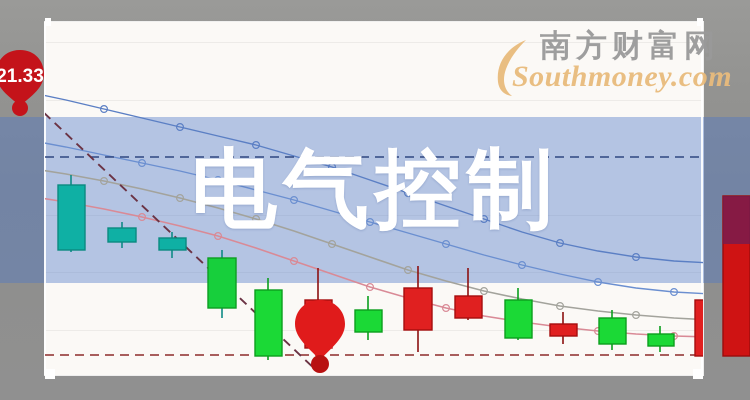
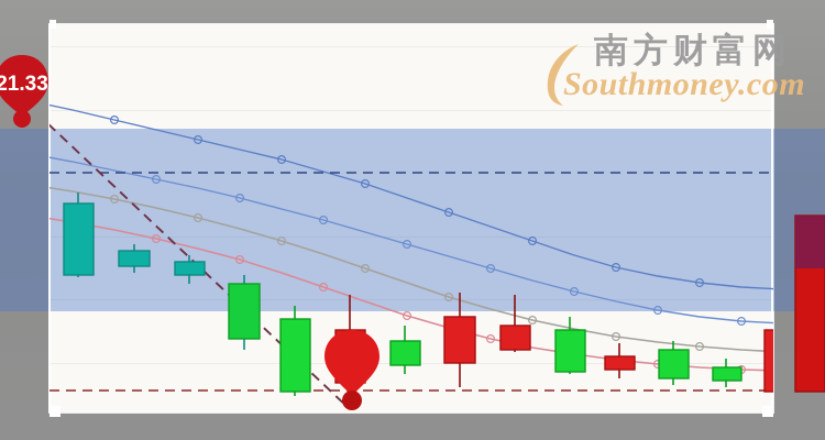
- 电气控制
  南方财富网
  Southmoney.com
  21.33
